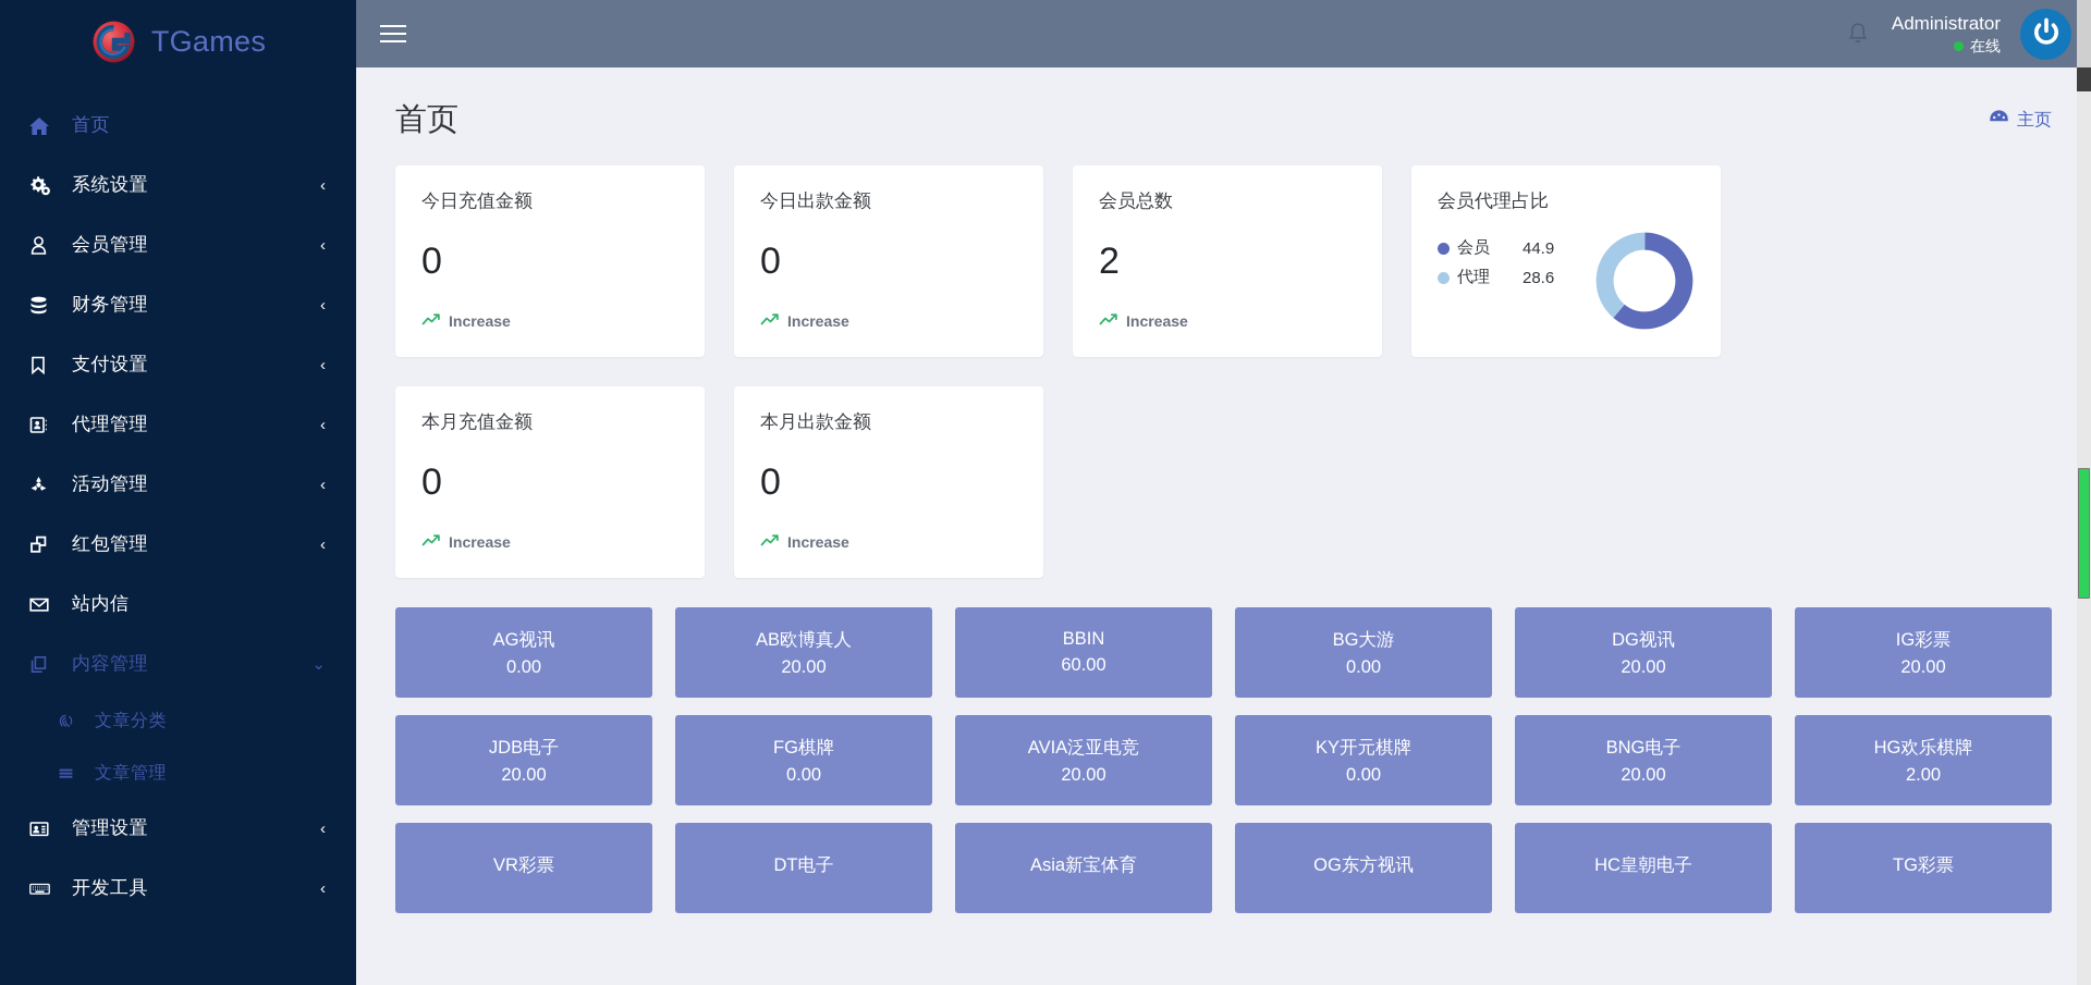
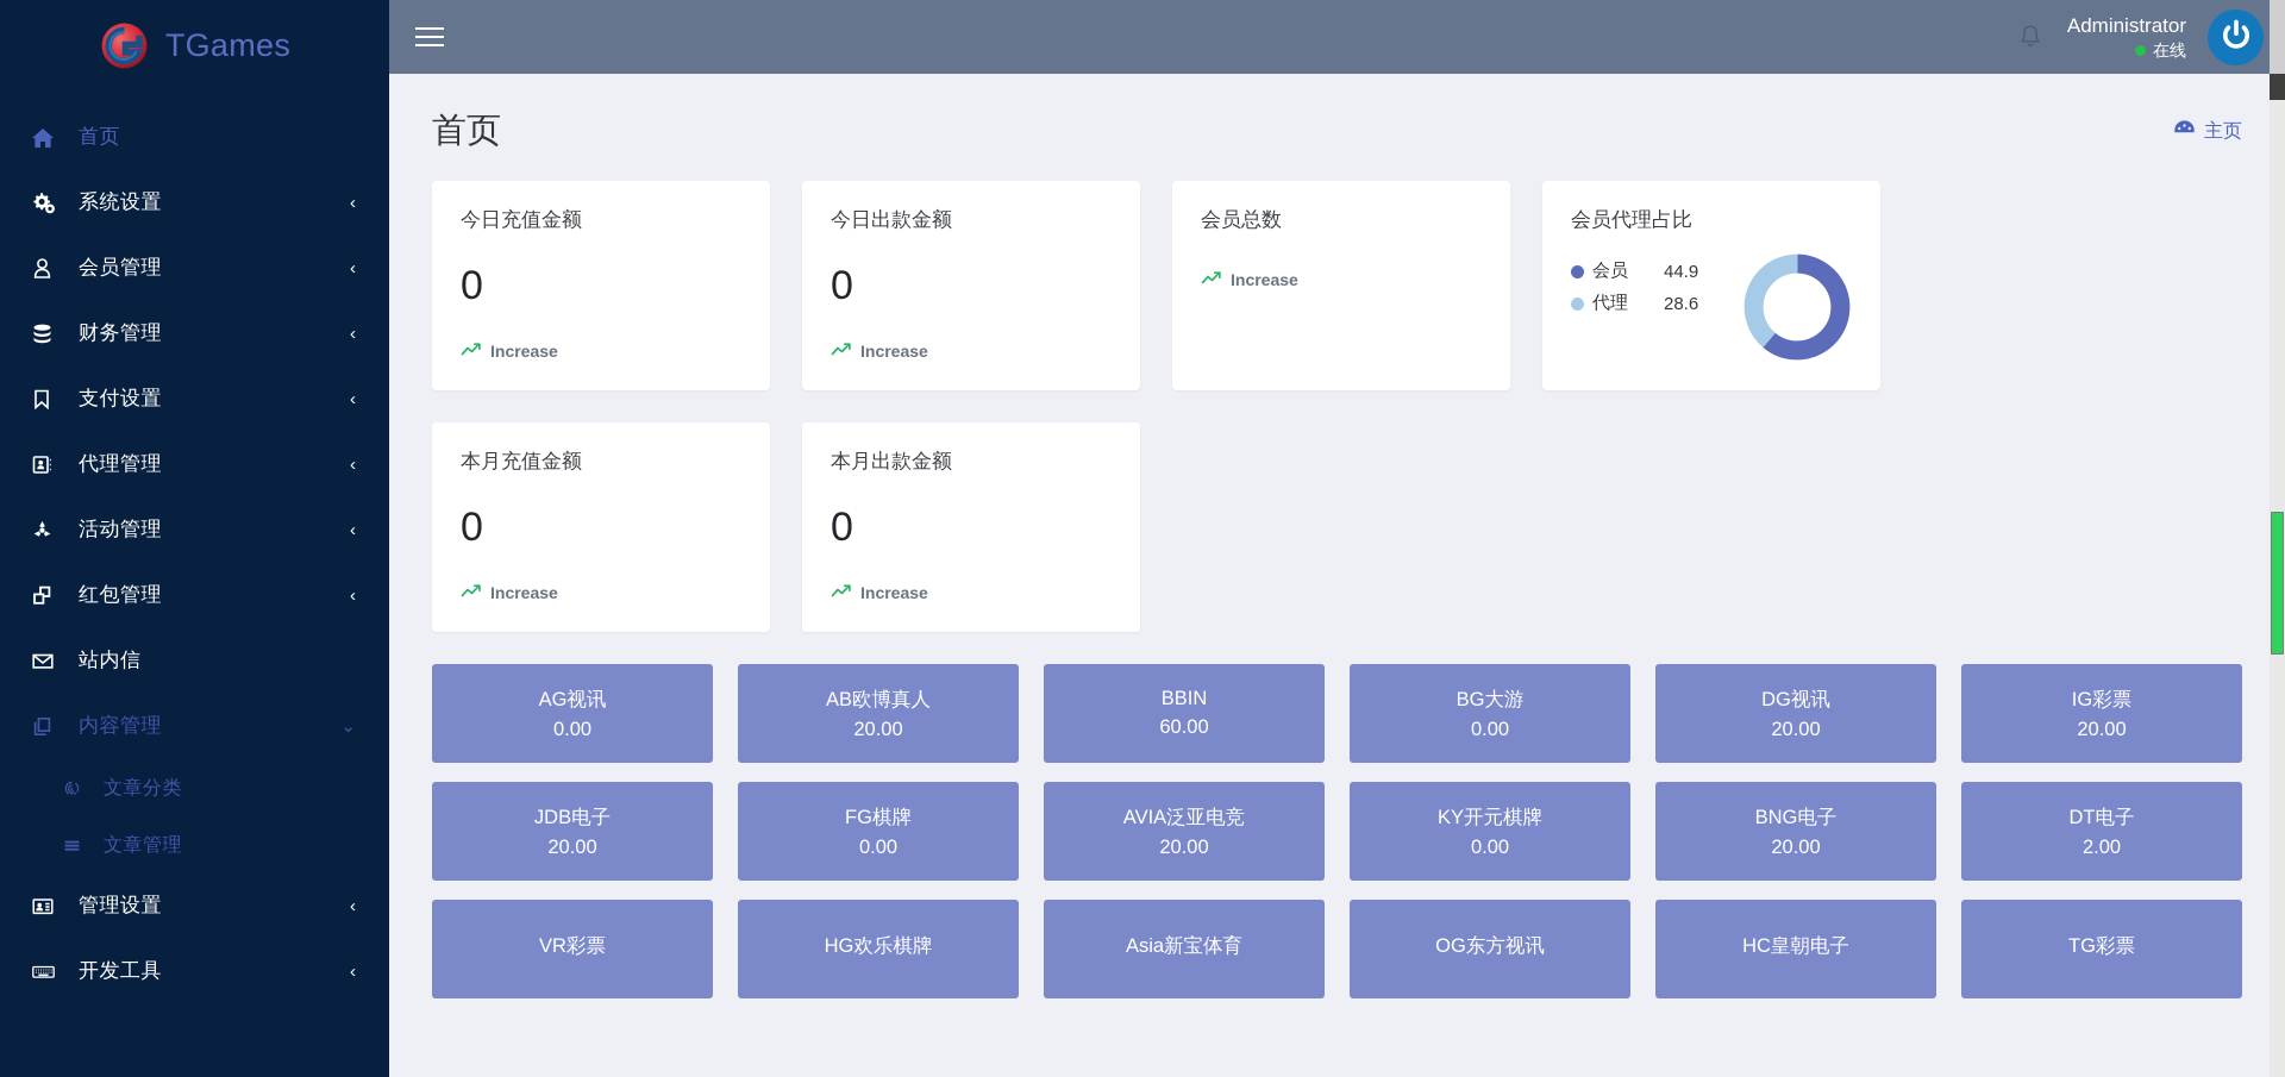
  TGames
  首页
  系统设置
  ‹
  会员管理
  ‹
  财务管理
  ‹
  支付设置
  ‹
  代理管理
  ‹
  活动管理
  ‹
  红包管理
  ‹
  站内信
  内容管理
  ⌄
  文章分类
  文章管理
  管理设置
  ‹
  开发工具
  ‹
  Administrator
  在线
  首页
  主页
  今日充值金额
  0
  Increase
  今日出款金额
  0
  Increase
  会员总数
- 2
  Increase
  会员代理占比
  会员
  44.9
  代理
  28.6
  本月充值金额
  0
  Increase
  本月出款金额
  0
  Increase
  AG视讯
  0.00
  AB欧博真人
  20.00
  BBIN
  60.00
  BG大游
  0.00
  DG视讯
  20.00
  IG彩票
  20.00
  JDB电子
  20.00
  FG棋牌
  0.00
  AVIA泛亚电竞
  20.00
  KY开元棋牌
  0.00
  BNG电子
  20.00
- HG欢乐棋牌
+ DT电子
  2.00
  VR彩票
- DT电子
+ HG欢乐棋牌
  Asia新宝体育
  OG东方视讯
  HC皇朝电子
  TG彩票
